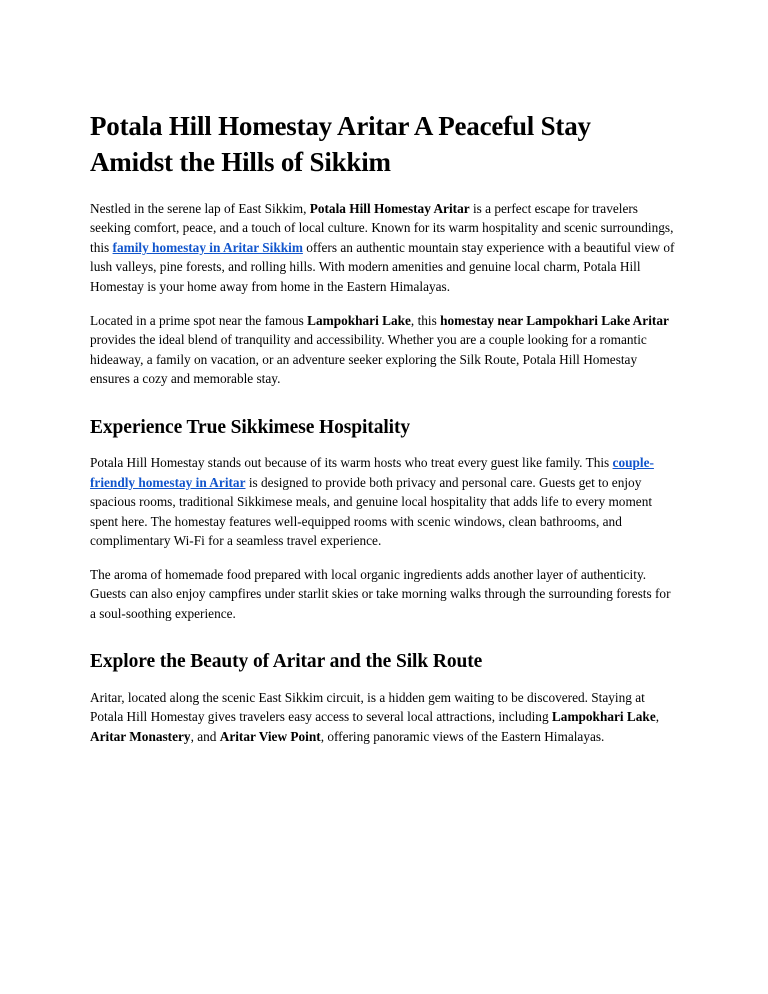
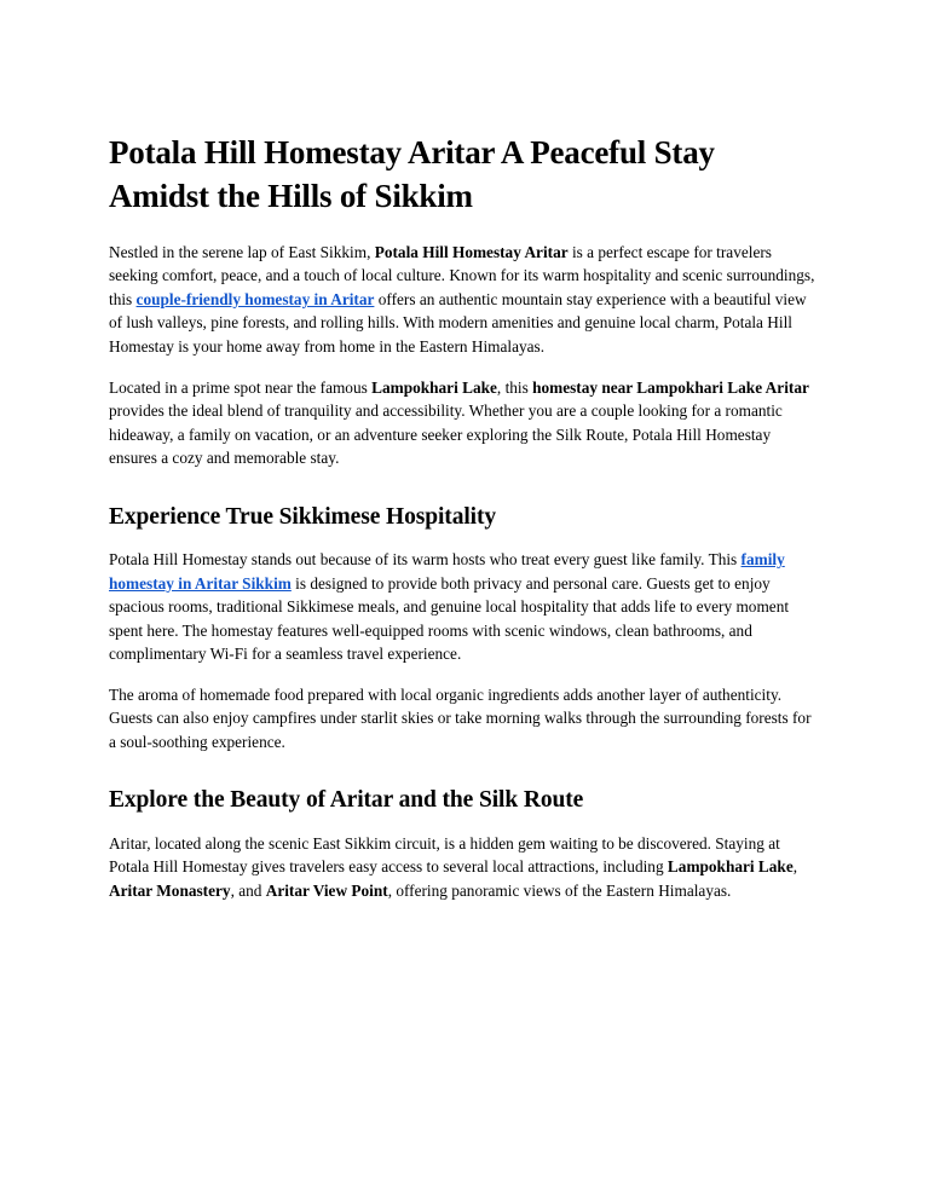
  Potala Hill Homestay Aritar A Peaceful Stay Amidst the Hills of Sikkim
- Nestled in the serene lap of East Sikkim, Potala Hill Homestay Aritar is a perfect escape for travelers seeking comfort, peace, and a touch of local culture. Known for its warm hospitality and scenic surroundings, this family homestay in Aritar Sikkim offers an authentic mountain stay experience with a beautiful view of lush valleys, pine forests, and rolling hills. With modern amenities and genuine local charm, Potala Hill Homestay is your home away from home in the Eastern Himalayas.
+ Nestled in the serene lap of East Sikkim, Potala Hill Homestay Aritar is a perfect escape for travelers seeking comfort, peace, and a touch of local culture. Known for its warm hospitality and scenic surroundings, this couple-friendly homestay in Aritar offers an authentic mountain stay experience with a beautiful view of lush valleys, pine forests, and rolling hills. With modern amenities and genuine local charm, Potala Hill Homestay is your home away from home in the Eastern Himalayas.
  Located in a prime spot near the famous Lampokhari Lake, this homestay near Lampokhari Lake Aritar provides the ideal blend of tranquility and accessibility. Whether you are a couple looking for a romantic hideaway, a family on vacation, or an adventure seeker exploring the Silk Route, Potala Hill Homestay ensures a cozy and memorable stay.
  Experience True Sikkimese Hospitality
- Potala Hill Homestay stands out because of its warm hosts who treat every guest like family. This couple-friendly homestay in Aritar is designed to provide both privacy and personal care. Guests get to enjoy spacious rooms, traditional Sikkimese meals, and genuine local hospitality that adds life to every moment spent here. The homestay features well-equipped rooms with scenic windows, clean bathrooms, and complimentary Wi-Fi for a seamless travel experience.
+ Potala Hill Homestay stands out because of its warm hosts who treat every guest like family. This family homestay in Aritar Sikkim is designed to provide both privacy and personal care. Guests get to enjoy spacious rooms, traditional Sikkimese meals, and genuine local hospitality that adds life to every moment spent here. The homestay features well-equipped rooms with scenic windows, clean bathrooms, and complimentary Wi-Fi for a seamless travel experience.
  The aroma of homemade food prepared with local organic ingredients adds another layer of authenticity. Guests can also enjoy campfires under starlit skies or take morning walks through the surrounding forests for a soul-soothing experience.
  Explore the Beauty of Aritar and the Silk Route
  Aritar, located along the scenic East Sikkim circuit, is a hidden gem waiting to be discovered. Staying at Potala Hill Homestay gives travelers easy access to several local attractions, including Lampokhari Lake, Aritar Monastery, and Aritar View Point, offering panoramic views of the Eastern Himalayas.
